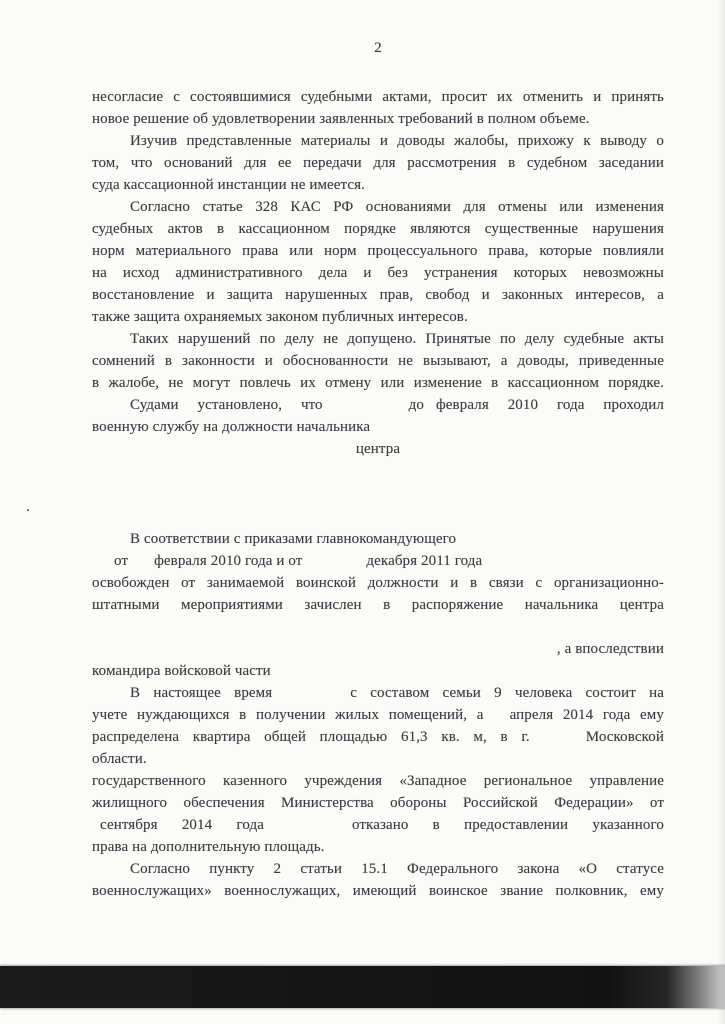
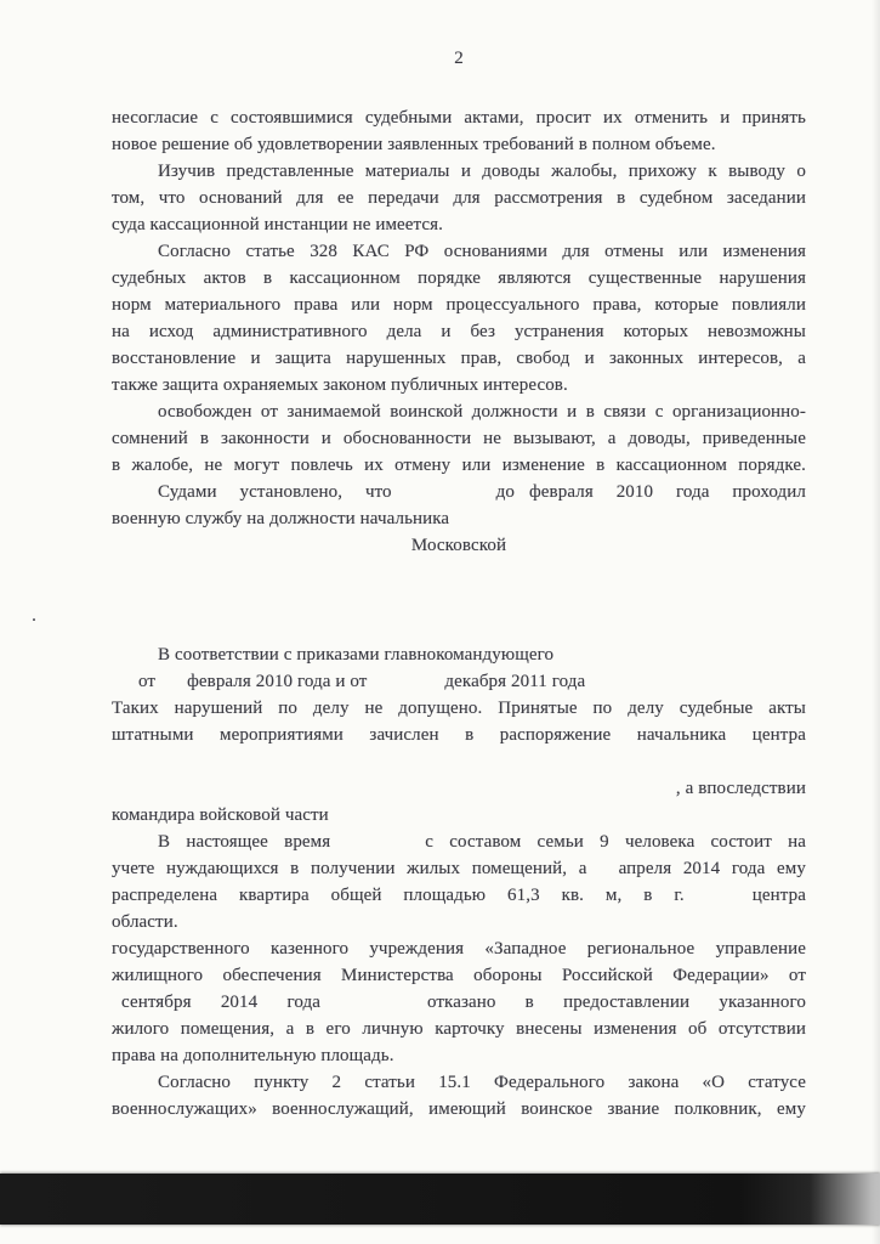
  2
  несогласие с состоявшимися судебными актами, просит их отменить и принять
  новое решение об удовлетворении заявленных требований в полном объеме.
  Изучив представленные материалы и доводы жалобы, прихожу к выводу о
  том, что оснований для ее передачи для рассмотрения в судебном заседании
  суда кассационной инстанции не имеется.
  Согласно статье 328 КАС РФ основаниями для отмены или изменения
  судебных актов в кассационном порядке являются существенные нарушения
  норм материального права или норм процессуального права, которые повлияли
  на исход административного дела и без устранения которых невозможны
  восстановление и защита нарушенных прав, свобод и законных интересов, а
  также защита охраняемых законом публичных интересов.
- Таких нарушений по делу не допущено. Принятые по делу судебные акты
+ освобожден от занимаемой воинской должности и в связи с организационно-
  сомнений в законности и обоснованности не вызывают, а доводы, приведенные
  в жалобе, не могут повлечь их отмену или изменение в кассационном порядке.
  Судами установлено, что до февраля 2010 года проходил
  военную службу на должности начальника
- центра
+ Московской
  В соответствии с приказами главнокомандующего
  от февраля 2010 года и от декабря 2011 года
- освобожден от занимаемой воинской должности и в связи с организационно-
+ Таких нарушений по делу не допущено. Принятые по делу судебные акты
  штатными мероприятиями зачислен в распоряжение начальника центра
  , а впоследствии
  командира войсковой части
  В настоящее время с составом семьи 9 человека состоит на
  учете нуждающихся в получении жилых помещений, а апреля 2014 года ему
- распределена квартира общей площадью 61,3 кв. м, в г. Московской
+ распределена квартира общей площадью 61,3 кв. м, в г. центра
  области.
  государственного казенного учреждения «Западное региональное управление
  жилищного обеспечения Министерства обороны Российской Федерации» от
  сентября 2014 года отказано в предоставлении указанного
+ жилого помещения, а в его личную карточку внесены изменения об отсутствии
  права на дополнительную площадь.
  Согласно пункту 2 статьи 15.1 Федерального закона «О статусе
- военнослужащих» военнослужащих, имеющий воинское звание полковник, ему
+ военнослужащих» военнослужащий, имеющий воинское звание полковник, ему
  .
